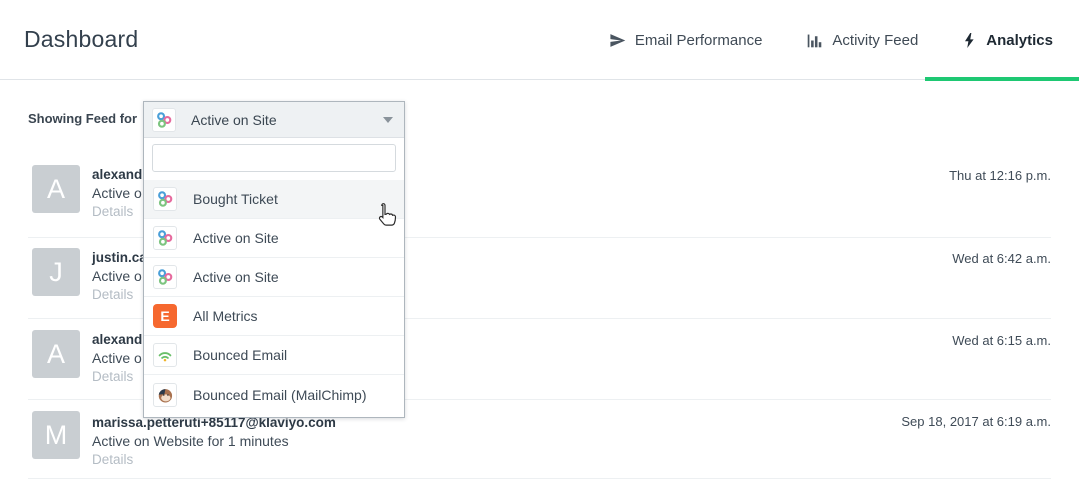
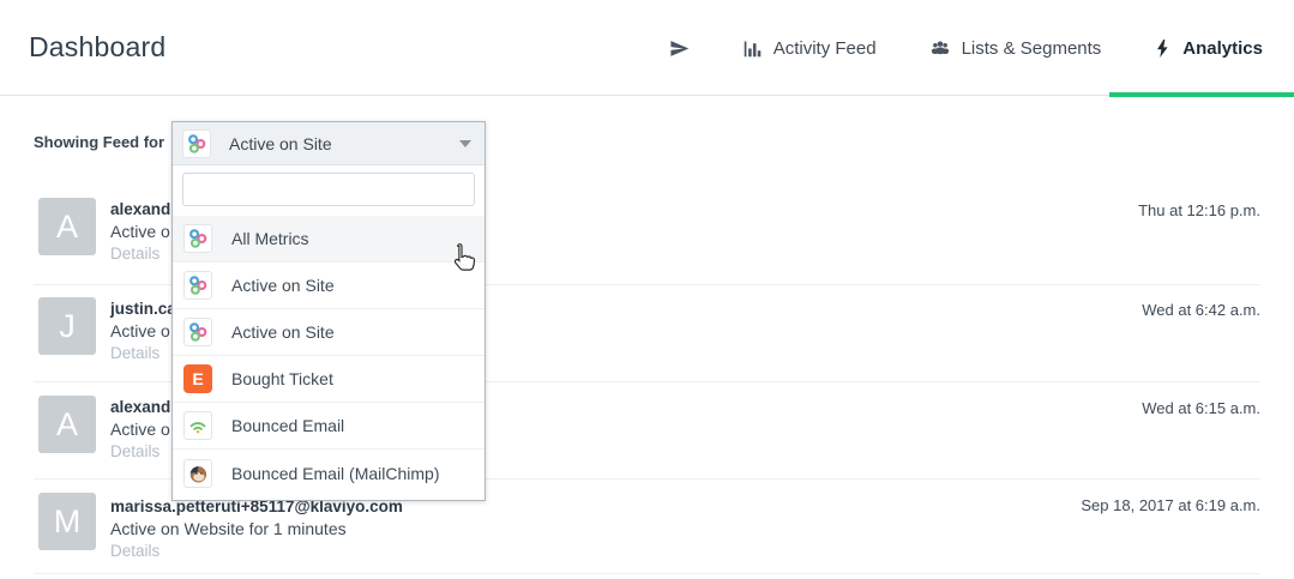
  Dashboard
- Email Performance
  Activity Feed
+ Lists & Segments
  Analytics
  Showing Feed for
  A
  alexand
  Active o
  Details
  Thu at 12:16 p.m.
  J
  justin.c
  Active o
  Details
  Wed at 6:42 a.m.
  A
  alexand
  Active o
  Details
  Wed at 6:15 a.m.
  M
  marissa.petteruti+85117@klaviyo.com
  Active on Website for 1 minutes
  Details
  Sep 18, 2017 at 6:19 a.m.
  Active on Site
- Bought Ticket
+ All Metrics
  Active on Site
  Active on Site
  E
- All Metrics
+ Bought Ticket
  Bounced Email
  Bounced Email (MailChimp)
